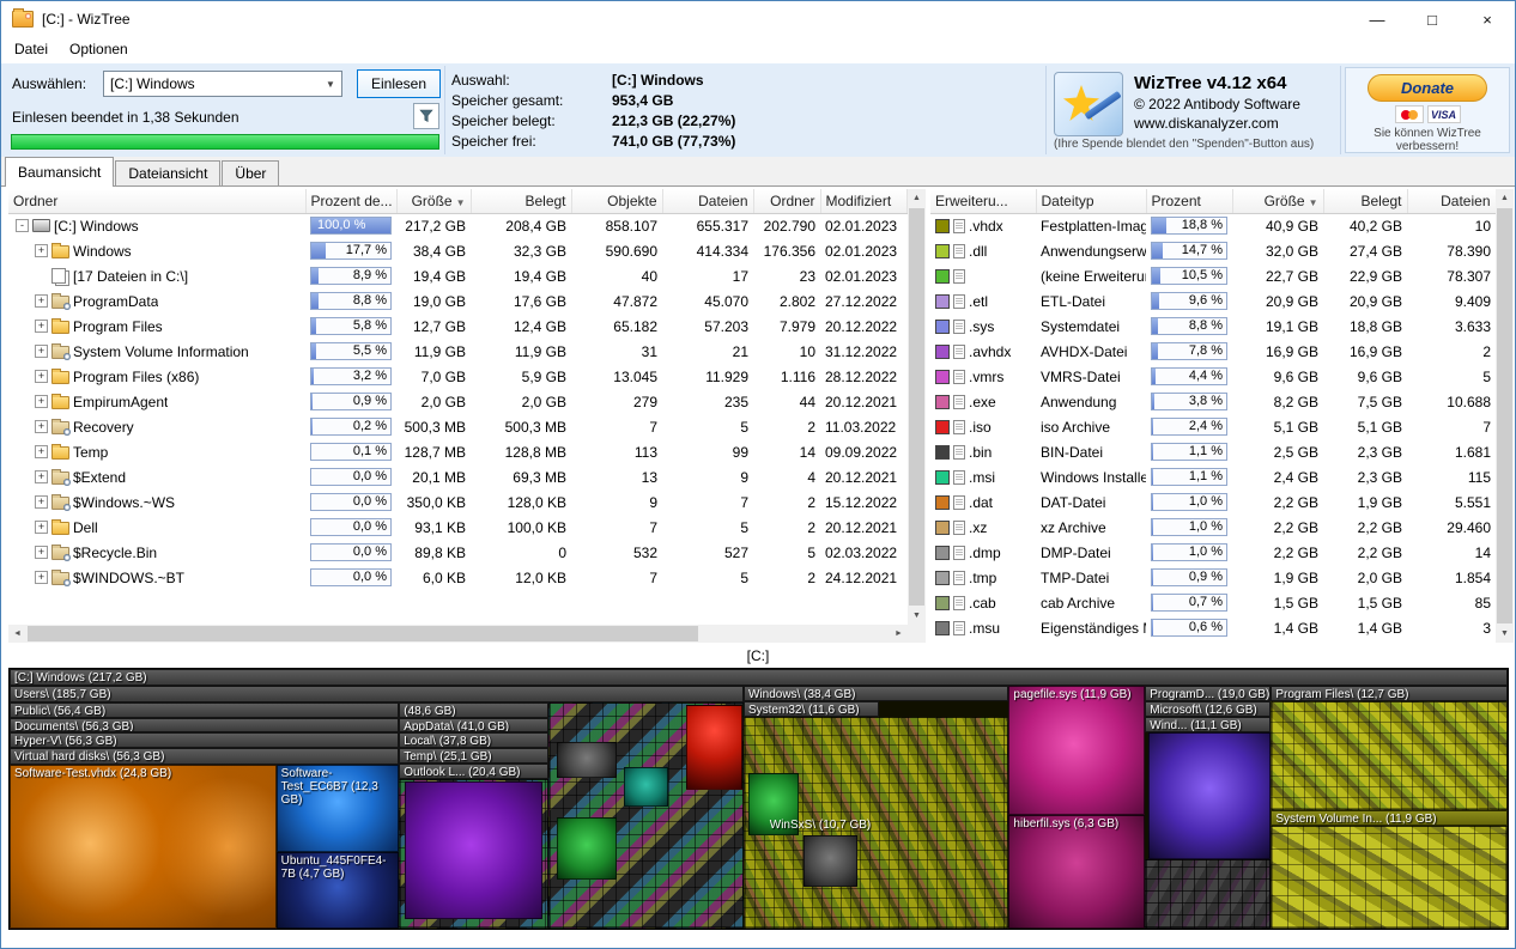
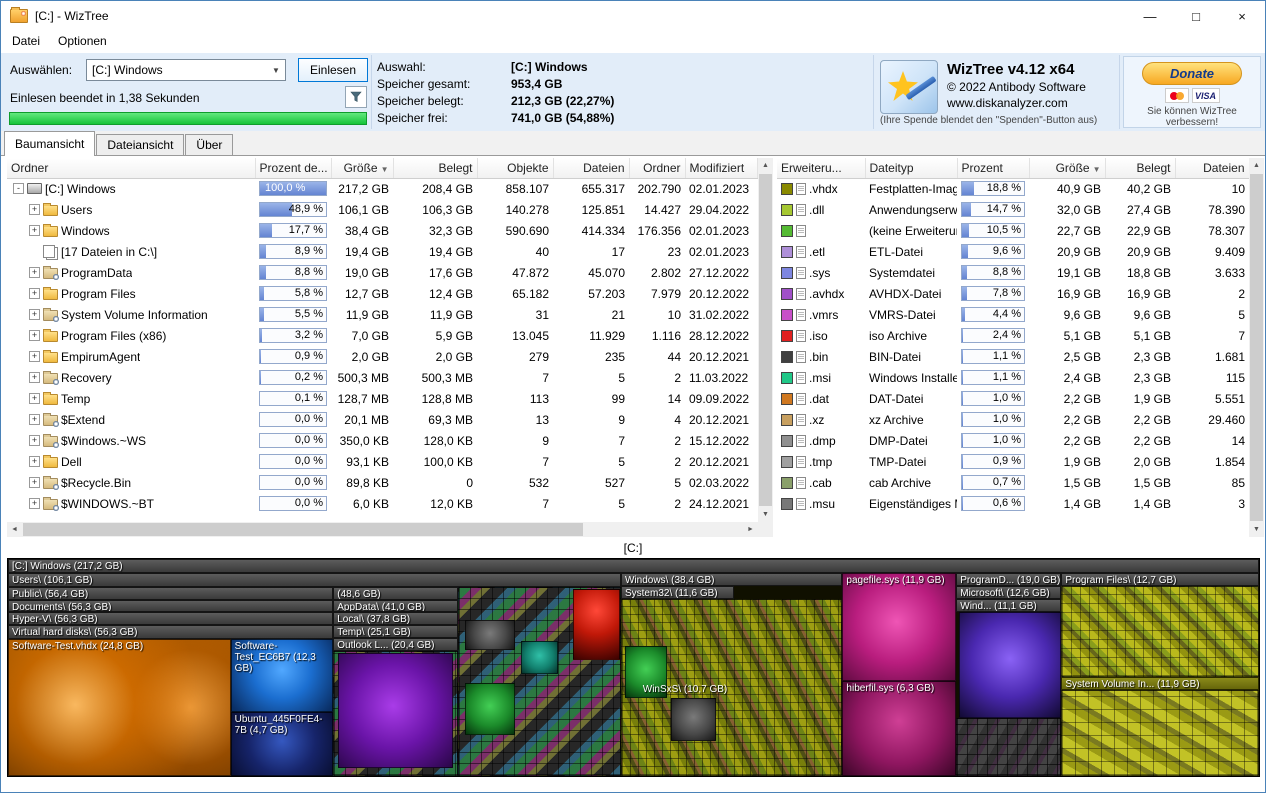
  [C:] - WizTree
  —
  □
  ×
  Datei
  Optionen
  Auswählen:
  [C:] Windows
  ▼
  Einlesen
  Einlesen beendet in 1,38 Sekunden
  Auswahl:
  [C:] Windows
  Speicher gesamt:
  953,4 GB
  Speicher belegt:
  212,3 GB (22,27%)
  Speicher frei:
- 741,0 GB (77,73%)
+ 741,0 GB (54,88%)
  WizTree v4.12 x64
  © 2022 Antibody Software
  www.diskanalyzer.com
  (Ihre Spende blendet den "Spenden"-Button aus)
  Donate
  VISA
  Sie können WizTree verbessern!
  Baumansicht
  Dateiansicht
  Über
  Ordner	Prozent de...	Größe ▼	Belegt	Objekte	Dateien	Ordner	Modifiziert
  - [C:] Windows	100,0 %	217,2 GB	208,4 GB	858.107	655.317	202.790	02.01.2023
+ + Users	48,9 %	106,1 GB	106,3 GB	140.278	125.851	14.427	29.04.2022
  + Windows	17,7 %	38,4 GB	32,3 GB	590.690	414.334	176.356	02.01.2023
  [17 Dateien in C:\]	8,9 %	19,4 GB	19,4 GB	40	17	23	02.01.2023
  + ProgramData	8,8 %	19,0 GB	17,6 GB	47.872	45.070	2.802	27.12.2022
  + Program Files	5,8 %	12,7 GB	12,4 GB	65.182	57.203	7.979	20.12.2022
- + System Volume Information	5,5 %	11,9 GB	11,9 GB	31	21	10	31.12.2022
+ + System Volume Information	5,5 %	11,9 GB	11,9 GB	31	21	10	31.02.2022
  + Program Files (x86)	3,2 %	7,0 GB	5,9 GB	13.045	11.929	1.116	28.12.2022
  + EmpirumAgent	0,9 %	2,0 GB	2,0 GB	279	235	44	20.12.2021
  + Recovery	0,2 %	500,3 MB	500,3 MB	7	5	2	11.03.2022
  + Temp	0,1 %	128,7 MB	128,8 MB	113	99	14	09.09.2022
  + $Extend	0,0 %	20,1 MB	69,3 MB	13	9	4	20.12.2021
  + $Windows.~WS	0,0 %	350,0 KB	128,0 KB	9	7	2	15.12.2022
  + Dell	0,0 %	93,1 KB	100,0 KB	7	5	2	20.12.2021
  + $Recycle.Bin	0,0 %	89,8 KB	0	532	527	5	02.03.2022
  + $WINDOWS.~BT	0,0 %	6,0 KB	12,0 KB	7	5	2	24.12.2021
  Erweiteru...	Dateityp	Prozent	Größe ▼	Belegt	Dateien
  .vhdx	Festplatten-Imag	18,8 %	40,9 GB	40,2 GB	10
  .dll	Anwendungserw	14,7 %	32,0 GB	27,4 GB	78.390
  	(keine Erweiteru	10,5 %	22,7 GB	22,9 GB	78.307
  .etl	ETL-Datei	9,6 %	20,9 GB	20,9 GB	9.409
  .sys	Systemdatei	8,8 %	19,1 GB	18,8 GB	3.633
  .avhdx	AVHDX-Datei	7,8 %	16,9 GB	16,9 GB	2
  .vmrs	VMRS-Datei	4,4 %	9,6 GB	9,6 GB	5
- .exe	Anwendung	3,8 %	8,2 GB	7,5 GB	10.688
  .iso	iso Archive	2,4 %	5,1 GB	5,1 GB	7
  .bin	BIN-Datei	1,1 %	2,5 GB	2,3 GB	1.681
  .msi	Windows Installe	1,1 %	2,4 GB	2,3 GB	115
  .dat	DAT-Datei	1,0 %	2,2 GB	1,9 GB	5.551
  .xz	xz Archive	1,0 %	2,2 GB	2,2 GB	29.460
  .dmp	DMP-Datei	1,0 %	2,2 GB	2,2 GB	14
  .tmp	TMP-Datei	0,9 %	1,9 GB	2,0 GB	1.854
  .cab	cab Archive	0,7 %	1,5 GB	1,5 GB	85
  [C:]
  [C:] Windows (217,2 GB)
- Users\ (185,7 GB)
+ Users\ (106,1 GB)
  Public\ (56,4 GB)
  Documents\ (56,3 GB)
  Hyper-V\ (56,3 GB)
  Virtual hard disks\ (56,3 GB)
  Software-Test.vhdx (24,8 GB)
  Software-Test_EC6B7 (12,3 GB)
  Ubuntu_445F0FE4-7B (4,7 GB)
  (48,6 GB)
  AppData\ (41,0 GB)
  Local\ (37,8 GB)
  Temp\ (25,1 GB)
  Outlook L... (20,4 GB)
  Windows\ (38,4 GB)
  System32\ (11,6 GB)
  WinSxS\ (10,7 GB)
  pagefile.sys (11,9 GB)
  hiberfil.sys (6,3 GB)
  ProgramD... (19,0 GB)
  Microsoft\ (12,6 GB)
  Wind... (11,1 GB)
  Program Files\ (12,7 GB)
  System Volume In... (11,9 GB)
